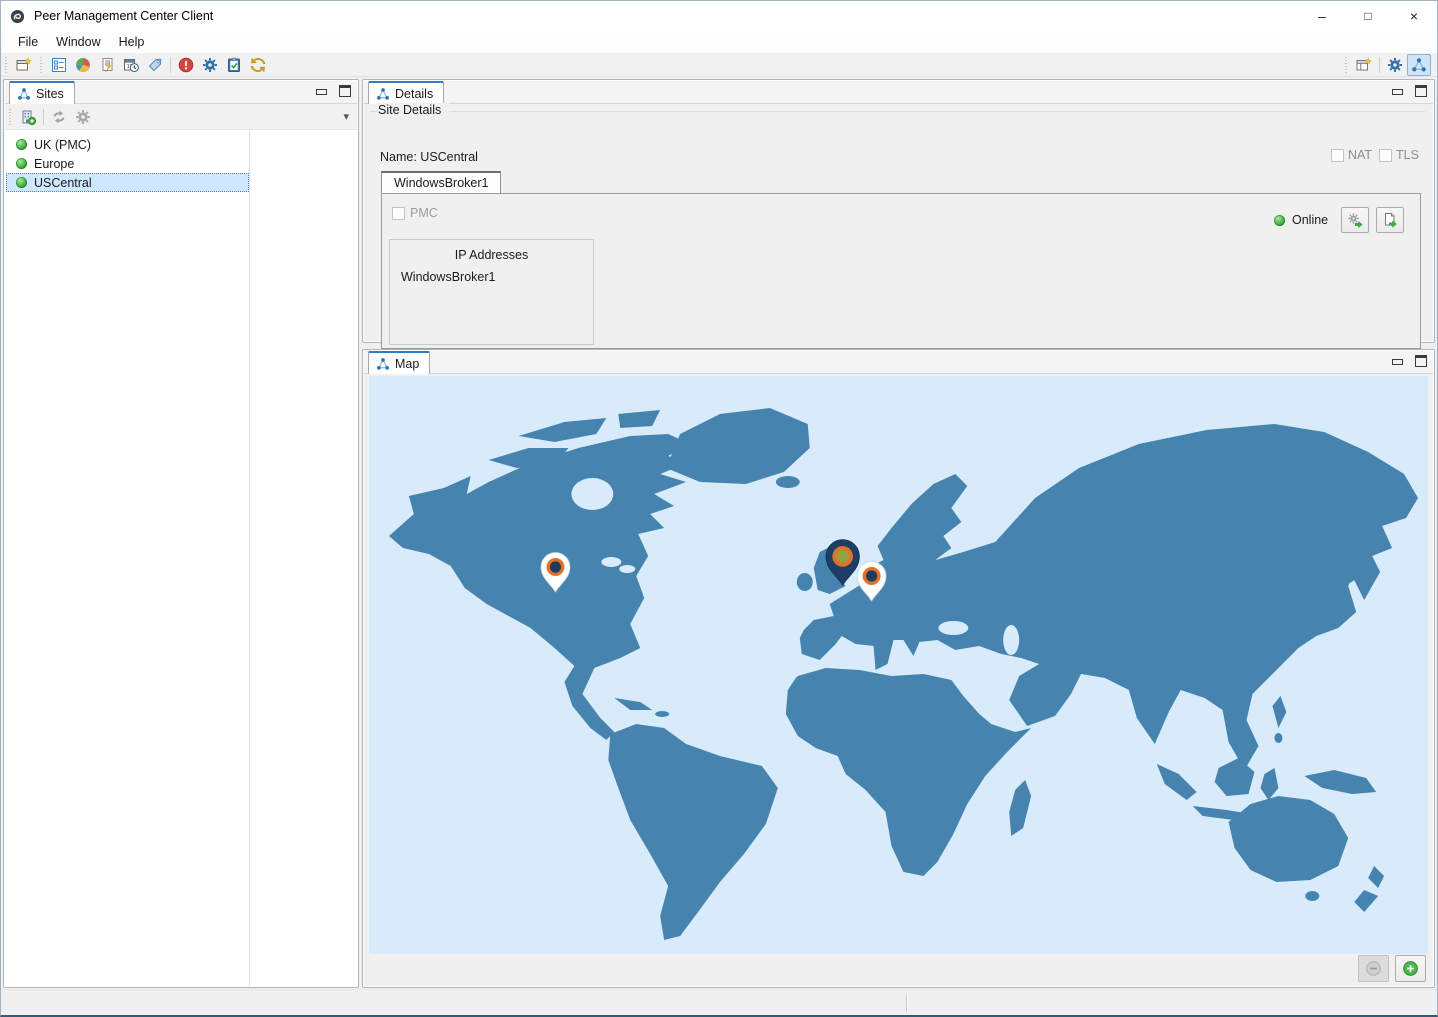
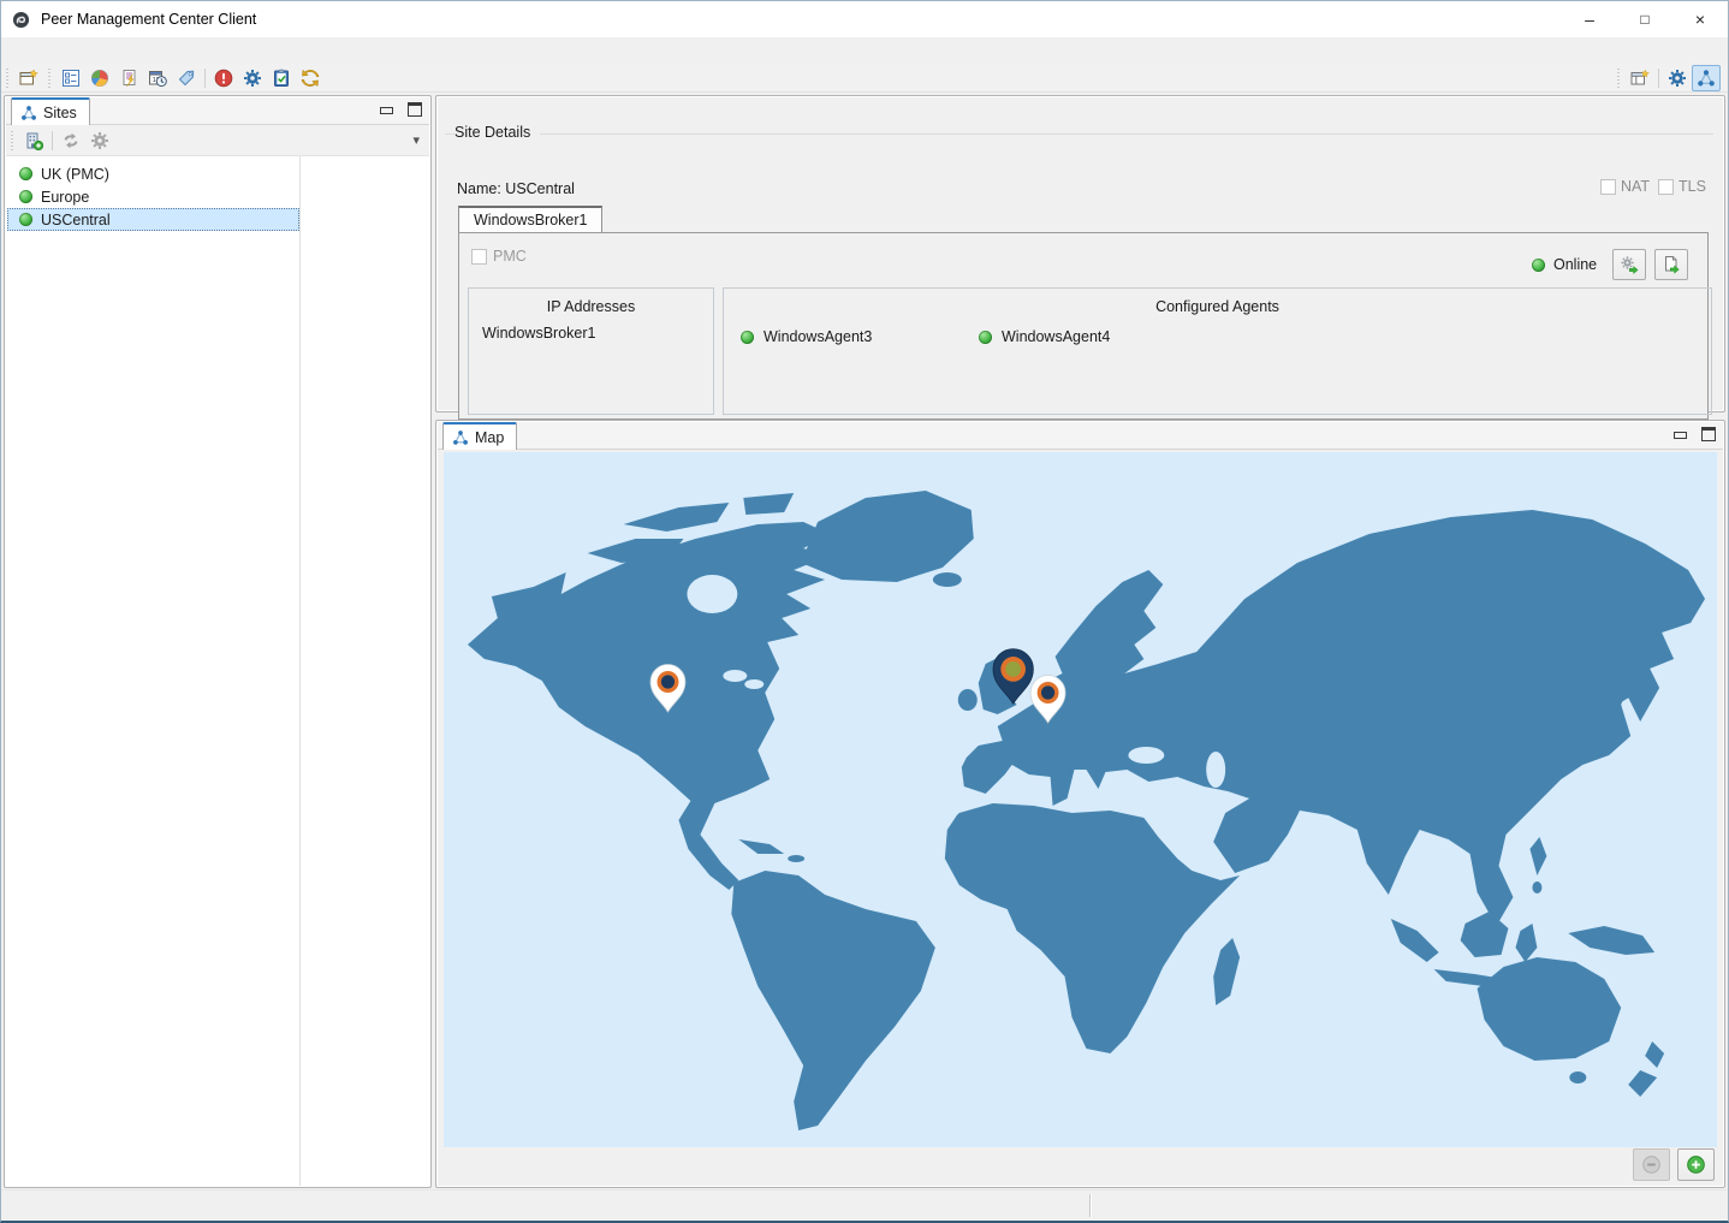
  Peer Management Center Client
  –
  □
  ×
- File
- Window
- Help
  Sites
  ▾
  UK (PMC)
  Europe
  USCentral
- Details
  Site Details
  Name: USCentral
  NAT
  TLS
  WindowsBroker1
  PMC
  Online
  IP Addresses
  WindowsBroker1
+ Configured Agents
+ WindowsAgent3
+ WindowsAgent4
  Map
